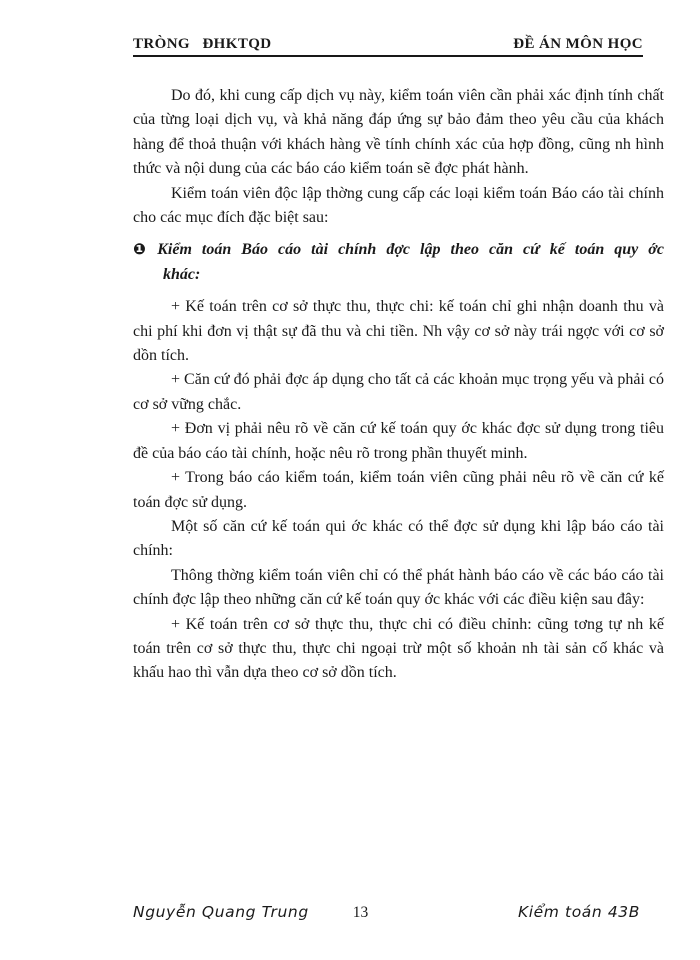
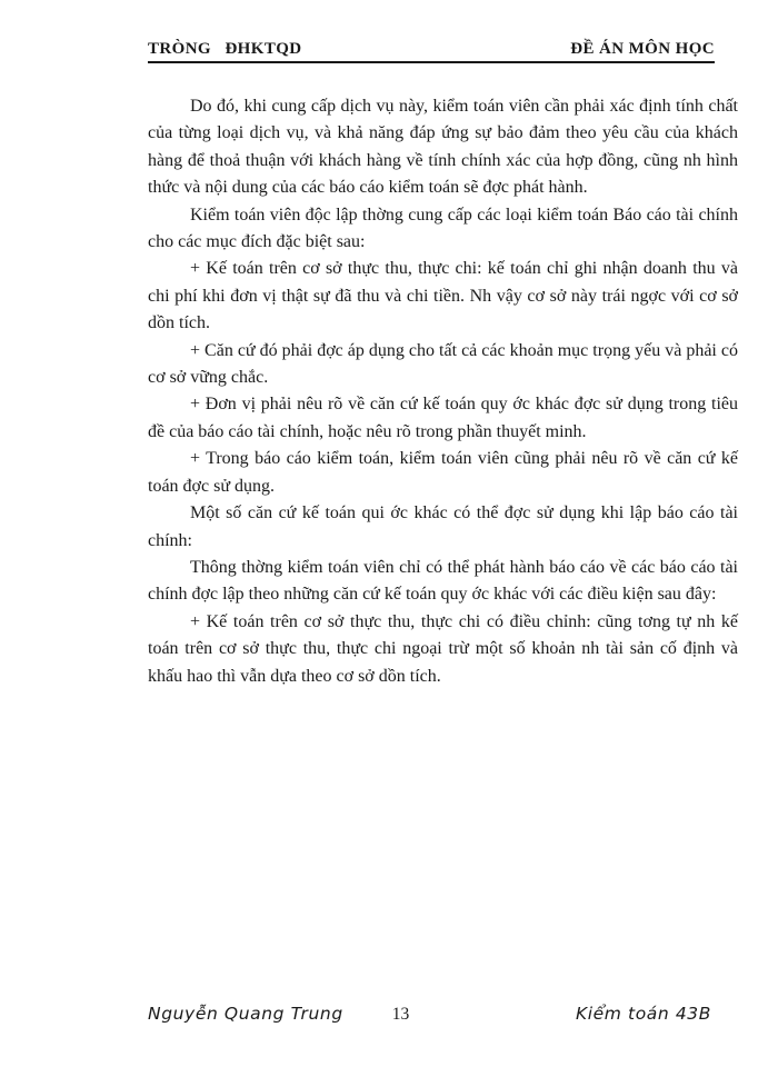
  TRÒNG ĐHKTQD
  ĐỀ ÁN MÔN HỌC
  Do đó, khi cung cấp dịch vụ này, kiểm toán viên cần phải xác định tính chất của từng loại dịch vụ, và khả năng đáp ứng sự bảo đảm theo yêu cầu của khách hàng để thoả thuận với khách hàng về tính chính xác của hợp đồng, cũng nh hình thức và nội dung của các báo cáo kiểm toán sẽ đợc phát hành.
  Kiểm toán viên độc lập thờng cung cấp các loại kiểm toán Báo cáo tài chính cho các mục đích đặc biệt sau:
- ❶ Kiểm toán Báo cáo tài chính đợc lập theo căn cứ kế toán quy ớc khác:
  + Kế toán trên cơ sở thực thu, thực chi: kế toán chỉ ghi nhận doanh thu và chi phí khi đơn vị thật sự đã thu và chi tiền. Nh vậy cơ sở này trái ngợc với cơ sở dồn tích.
  + Căn cứ đó phải đợc áp dụng cho tất cả các khoản mục trọng yếu và phải có cơ sở vững chắc.
  + Đơn vị phải nêu rõ về căn cứ kế toán quy ớc khác đợc sử dụng trong tiêu đề của báo cáo tài chính, hoặc nêu rõ trong phần thuyết minh.
  + Trong báo cáo kiểm toán, kiểm toán viên cũng phải nêu rõ về căn cứ kế toán đợc sử dụng.
  Một số căn cứ kế toán qui ớc khác có thể đợc sử dụng khi lập báo cáo tài chính:
  Thông thờng kiểm toán viên chỉ có thể phát hành báo cáo về các báo cáo tài chính đợc lập theo những căn cứ kế toán quy ớc khác với các điều kiện sau đây:
- + Kế toán trên cơ sở thực thu, thực chi có điều chỉnh: cũng tơng tự nh kế toán trên cơ sở thực thu, thực chi ngoại trừ một số khoản nh tài sản cố khác và khấu hao thì vẫn dựa theo cơ sở dồn tích.
+ + Kế toán trên cơ sở thực thu, thực chi có điều chỉnh: cũng tơng tự nh kế toán trên cơ sở thực thu, thực chi ngoại trừ một số khoản nh tài sản cố định và khấu hao thì vẫn dựa theo cơ sở dồn tích.
  Nguyễn Quang Trung
  13
  Kiểm toán 43B
